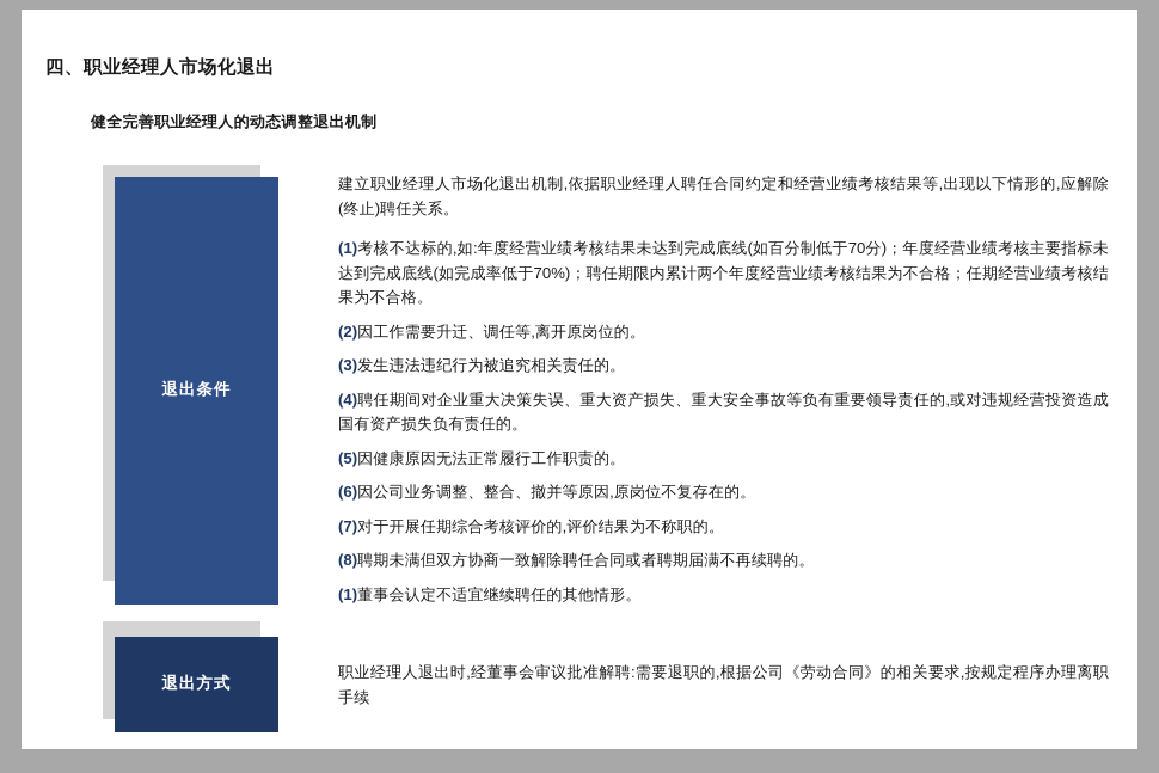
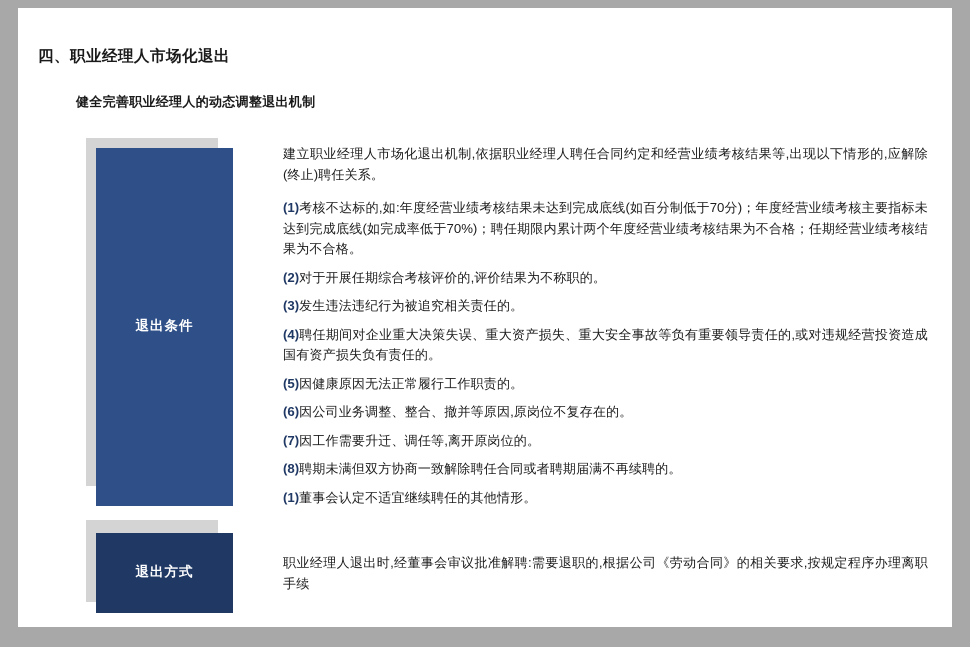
  四、职业经理人市场化退出
  健全完善职业经理人的动态调整退出机制
  退出条件
  建立职业经理人市场化退出机制,依据职业经理人聘任合同约定和经营业绩考核结果等,出现以下情形的,应解除(终止)聘任关系。
  (1)考核不达标的,如:年度经营业绩考核结果未达到完成底线(如百分制低于70分)；年度经营业绩考核主要指标未达到完成底线(如完成率低于70%)；聘任期限内累计两个年度经营业绩考核结果为不合格；任期经营业绩考核结果为不合格。
- (2)因工作需要升迁、调任等,离开原岗位的。
+ (2)对于开展任期综合考核评价的,评价结果为不称职的。
  (3)发生违法违纪行为被追究相关责任的。
  (4)聘任期间对企业重大决策失误、重大资产损失、重大安全事故等负有重要领导责任的,或对违规经营投资造成国有资产损失负有责任的。
  (5)因健康原因无法正常履行工作职责的。
  (6)因公司业务调整、整合、撤并等原因,原岗位不复存在的。
- (7)对于开展任期综合考核评价的,评价结果为不称职的。
+ (7)因工作需要升迁、调任等,离开原岗位的。
  (8)聘期未满但双方协商一致解除聘任合同或者聘期届满不再续聘的。
  (1)董事会认定不适宜继续聘任的其他情形。
  退出方式
  职业经理人退出时,经董事会审议批准解聘:需要退职的,根据公司《劳动合同》的相关要求,按规定程序办理离职手续
